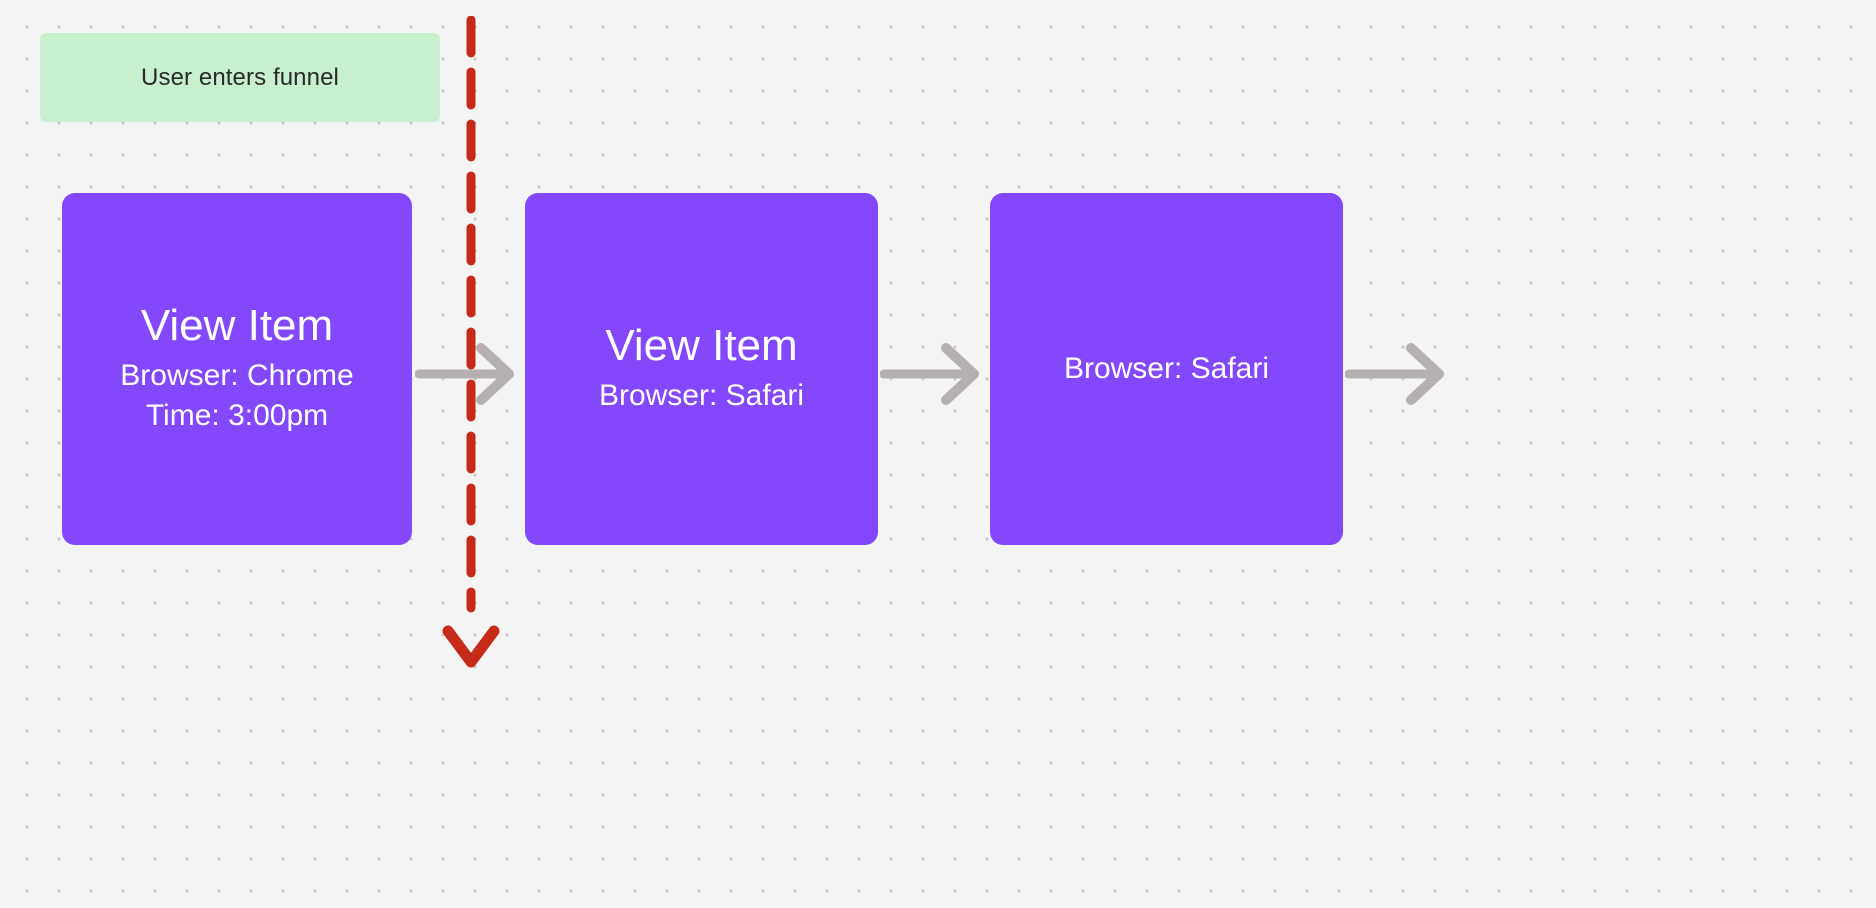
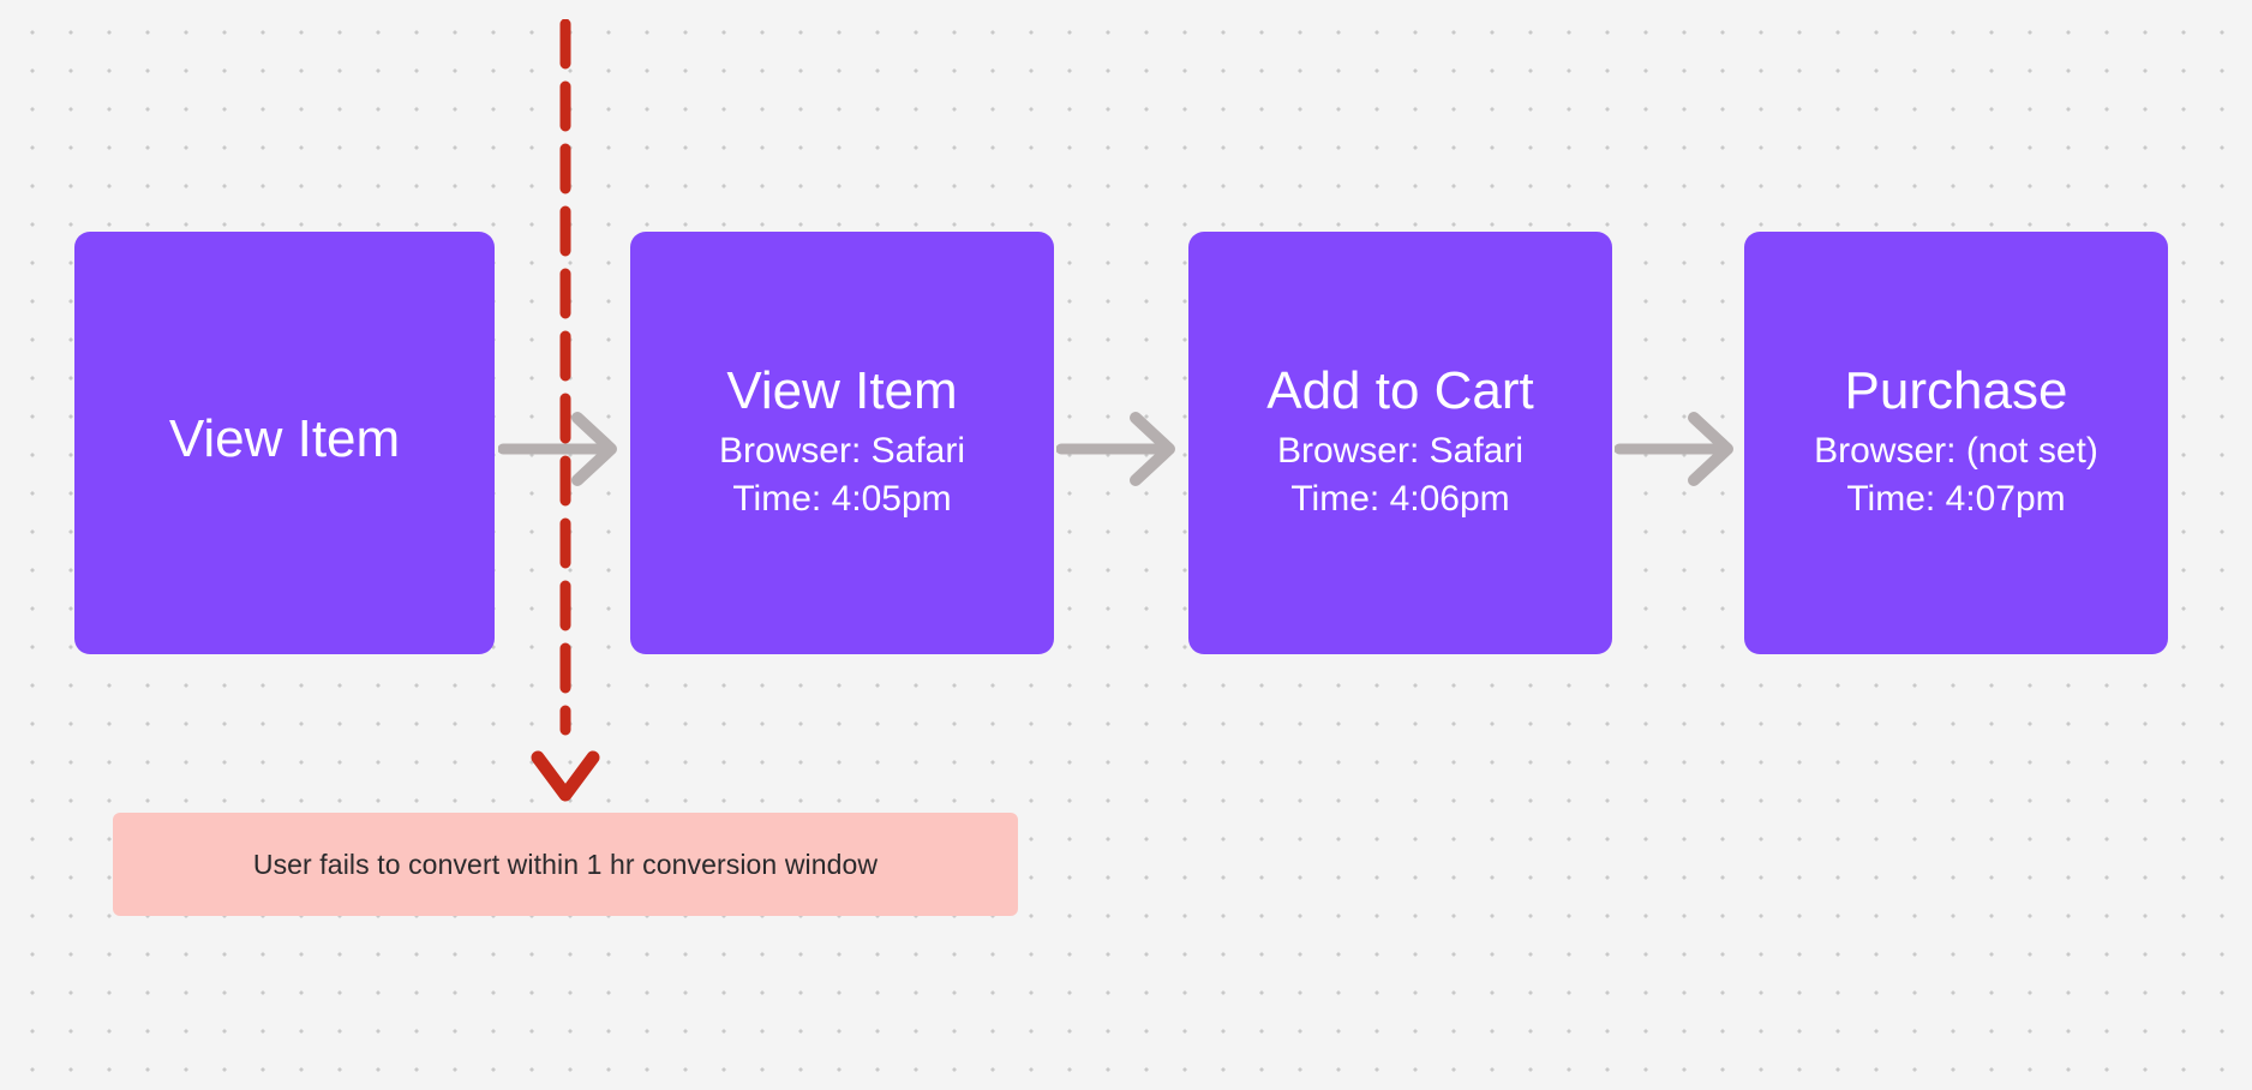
- User enters funnel
  View Item
- Browser: Chrome
- Time: 3:00pm
  View Item
  Browser: Safari
+ Time: 4:05pm
+ Add to Cart
  Browser: Safari
+ Time: 4:06pm
+ Purchase
+ Browser: (not set)
+ Time: 4:07pm
+ User fails to convert within 1 hr conversion window
